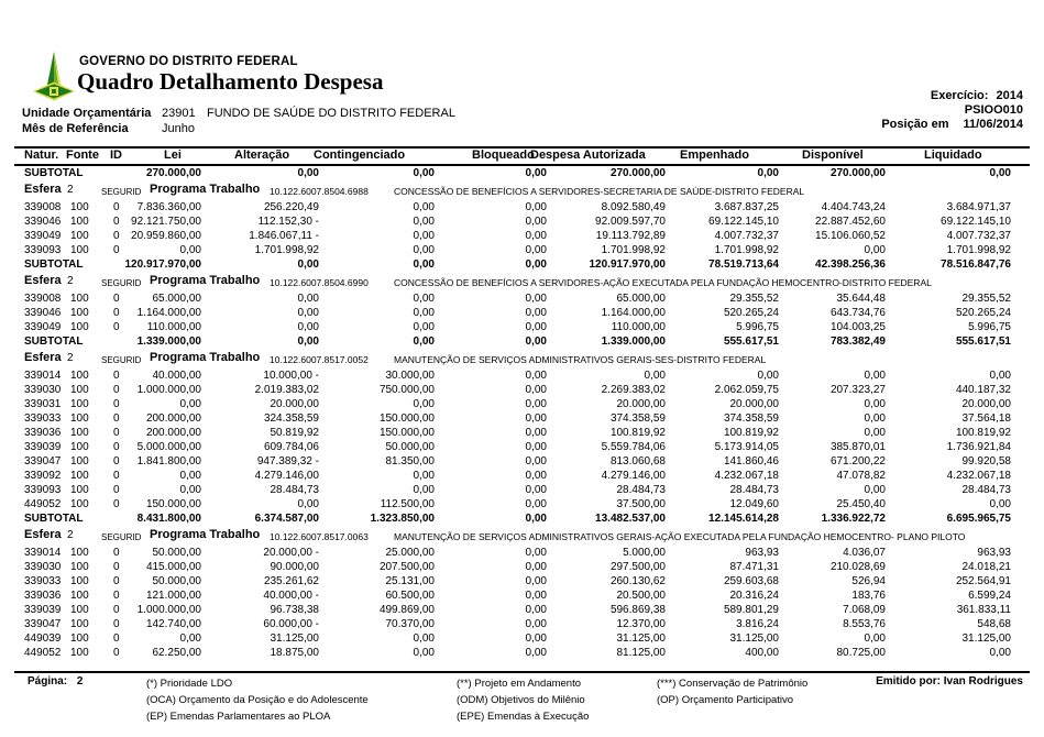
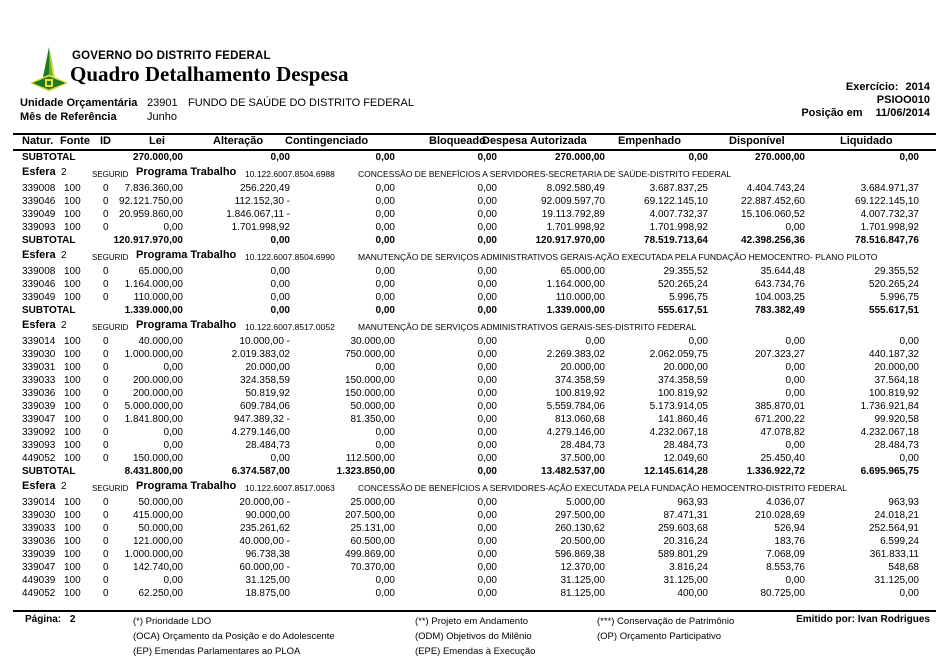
  GOVERNO DO DISTRITO FEDERAL
  Quadro Detalhamento Despesa
  Exercício: 2014
  PSIOO010
  Posição em 11/06/2014
  Unidade Orçamentária
  23901
  FUNDO DE SAÚDE DO DISTRITO FEDERAL
  Mês de Referência
  Junho
  Natur.
  Fonte
  ID
  Lei
  Alteração
  Contingenciado
  Bloqueado
  Despesa Autorizada
  Empenhado
  Disponível
  Liquidado
  SUBTOTAL
  270.000,00
  0,00
  0,00
  0,00
  270.000,00
  0,00
  270.000,00
  0,00
  Esfera
  2
  SEGURID
  Programa Trabalho
  10.122.6007.8504.6988
  CONCESSÃO DE BENEFÍCIOS A SERVIDORES-SECRETARIA DE SAÚDE-DISTRITO FEDERAL
  339008
  100
  0
  7.836.360,00
  256.220,49
  0,00
  0,00
  8.092.580,49
  3.687.837,25
  4.404.743,24
  3.684.971,37
  339046
  100
  0
  92.121.750,00
  112.152,30 -
  0,00
  0,00
  92.009.597,70
  69.122.145,10
  22.887.452,60
  69.122.145,10
  339049
  100
  0
  20.959.860,00
  1.846.067,11 -
  0,00
  0,00
  19.113.792,89
  4.007.732,37
  15.106.060,52
  4.007.732,37
  339093
  100
  0
  0,00
  1.701.998,92
  0,00
  0,00
  1.701.998,92
  1.701.998,92
  0,00
  1.701.998,92
  SUBTOTAL
  120.917.970,00
  0,00
  0,00
  0,00
  120.917.970,00
  78.519.713,64
  42.398.256,36
  78.516.847,76
  Esfera
  2
  SEGURID
  Programa Trabalho
  10.122.6007.8504.6990
- CONCESSÃO DE BENEFÍCIOS A SERVIDORES-AÇÃO EXECUTADA PELA FUNDAÇÃO HEMOCENTRO-DISTRITO FEDERAL
+ MANUTENÇÃO DE SERVIÇOS ADMINISTRATIVOS GERAIS-AÇÃO EXECUTADA PELA FUNDAÇÃO HEMOCENTRO- PLANO PILOTO
  339008
  100
  0
  65.000,00
  0,00
  0,00
  0,00
  65.000,00
  29.355,52
  35.644,48
  29.355,52
  339046
  100
  0
  1.164.000,00
  0,00
  0,00
  0,00
  1.164.000,00
  520.265,24
  643.734,76
  520.265,24
  339049
  100
  0
  110.000,00
  0,00
  0,00
  0,00
  110.000,00
  5.996,75
  104.003,25
  5.996,75
  SUBTOTAL
  1.339.000,00
  0,00
  0,00
  0,00
  1.339.000,00
  555.617,51
  783.382,49
  555.617,51
  Esfera
  2
  SEGURID
  Programa Trabalho
  10.122.6007.8517.0052
  MANUTENÇÃO DE SERVIÇOS ADMINISTRATIVOS GERAIS-SES-DISTRITO FEDERAL
  339014
  100
  0
  40.000,00
  10.000,00 -
  30.000,00
  0,00
  0,00
  0,00
  0,00
  0,00
  339030
  100
  0
  1.000.000,00
  2.019.383,02
  750.000,00
  0,00
  2.269.383,02
  2.062.059,75
  207.323,27
  440.187,32
  339031
  100
  0
  0,00
  20.000,00
  0,00
  0,00
  20.000,00
  20.000,00
  0,00
  20.000,00
  339033
  100
  0
  200.000,00
  324.358,59
  150.000,00
  0,00
  374.358,59
  374.358,59
  0,00
  37.564,18
  339036
  100
  0
  200.000,00
  50.819,92
  150.000,00
  0,00
  100.819,92
  100.819,92
  0,00
  100.819,92
  339039
  100
  0
  5.000.000,00
  609.784,06
  50.000,00
  0,00
  5.559.784,06
  5.173.914,05
  385.870,01
  1.736.921,84
  339047
  100
  0
  1.841.800,00
  947.389,32 -
  81.350,00
  0,00
  813.060,68
  141.860,46
  671.200,22
  99.920,58
  339092
  100
  0
  0,00
  4.279.146,00
  0,00
  0,00
  4.279.146,00
  4.232.067,18
  47.078,82
  4.232.067,18
  339093
  100
  0
  0,00
  28.484,73
  0,00
  0,00
  28.484,73
  28.484,73
  0,00
  28.484,73
  449052
  100
  0
  150.000,00
  0,00
  112.500,00
  0,00
  37.500,00
  12.049,60
  25.450,40
  0,00
  SUBTOTAL
  8.431.800,00
  6.374.587,00
  1.323.850,00
  0,00
  13.482.537,00
  12.145.614,28
  1.336.922,72
  6.695.965,75
  Esfera
  2
  SEGURID
  Programa Trabalho
  10.122.6007.8517.0063
- MANUTENÇÃO DE SERVIÇOS ADMINISTRATIVOS GERAIS-AÇÃO EXECUTADA PELA FUNDAÇÃO HEMOCENTRO- PLANO PILOTO
+ CONCESSÃO DE BENEFÍCIOS A SERVIDORES-AÇÃO EXECUTADA PELA FUNDAÇÃO HEMOCENTRO-DISTRITO FEDERAL
  339014
  100
  0
  50.000,00
  20.000,00 -
  25.000,00
  0,00
  5.000,00
  963,93
  4.036,07
  963,93
  339030
  100
  0
  415.000,00
  90.000,00
  207.500,00
  0,00
  297.500,00
  87.471,31
  210.028,69
  24.018,21
  339033
  100
  0
  50.000,00
  235.261,62
  25.131,00
  0,00
  260.130,62
  259.603,68
  526,94
  252.564,91
  339036
  100
  0
  121.000,00
  40.000,00 -
  60.500,00
  0,00
  20.500,00
  20.316,24
  183,76
  6.599,24
  339039
  100
  0
  1.000.000,00
  96.738,38
  499.869,00
  0,00
  596.869,38
  589.801,29
  7.068,09
  361.833,11
  339047
  100
  0
  142.740,00
  60.000,00 -
  70.370,00
  0,00
  12.370,00
  3.816,24
  8.553,76
  548,68
  449039
  100
  0
  0,00
  31.125,00
  0,00
  0,00
  31.125,00
  31.125,00
  0,00
  31.125,00
  449052
  100
  0
  62.250,00
  18.875,00
  0,00
  0,00
  81.125,00
  400,00
  80.725,00
  0,00
  Página: 2
  (*) Prioridade LDO
  (OCA) Orçamento da Posição e do Adolescente
  (EP) Emendas Parlamentares ao PLOA
  (**) Projeto em Andamento
  (ODM) Objetivos do Milênio
  (EPE) Emendas à Execução
  (***) Conservação de Patrimônio
  (OP) Orçamento Participativo
  Emitido por: Ivan Rodrigues
